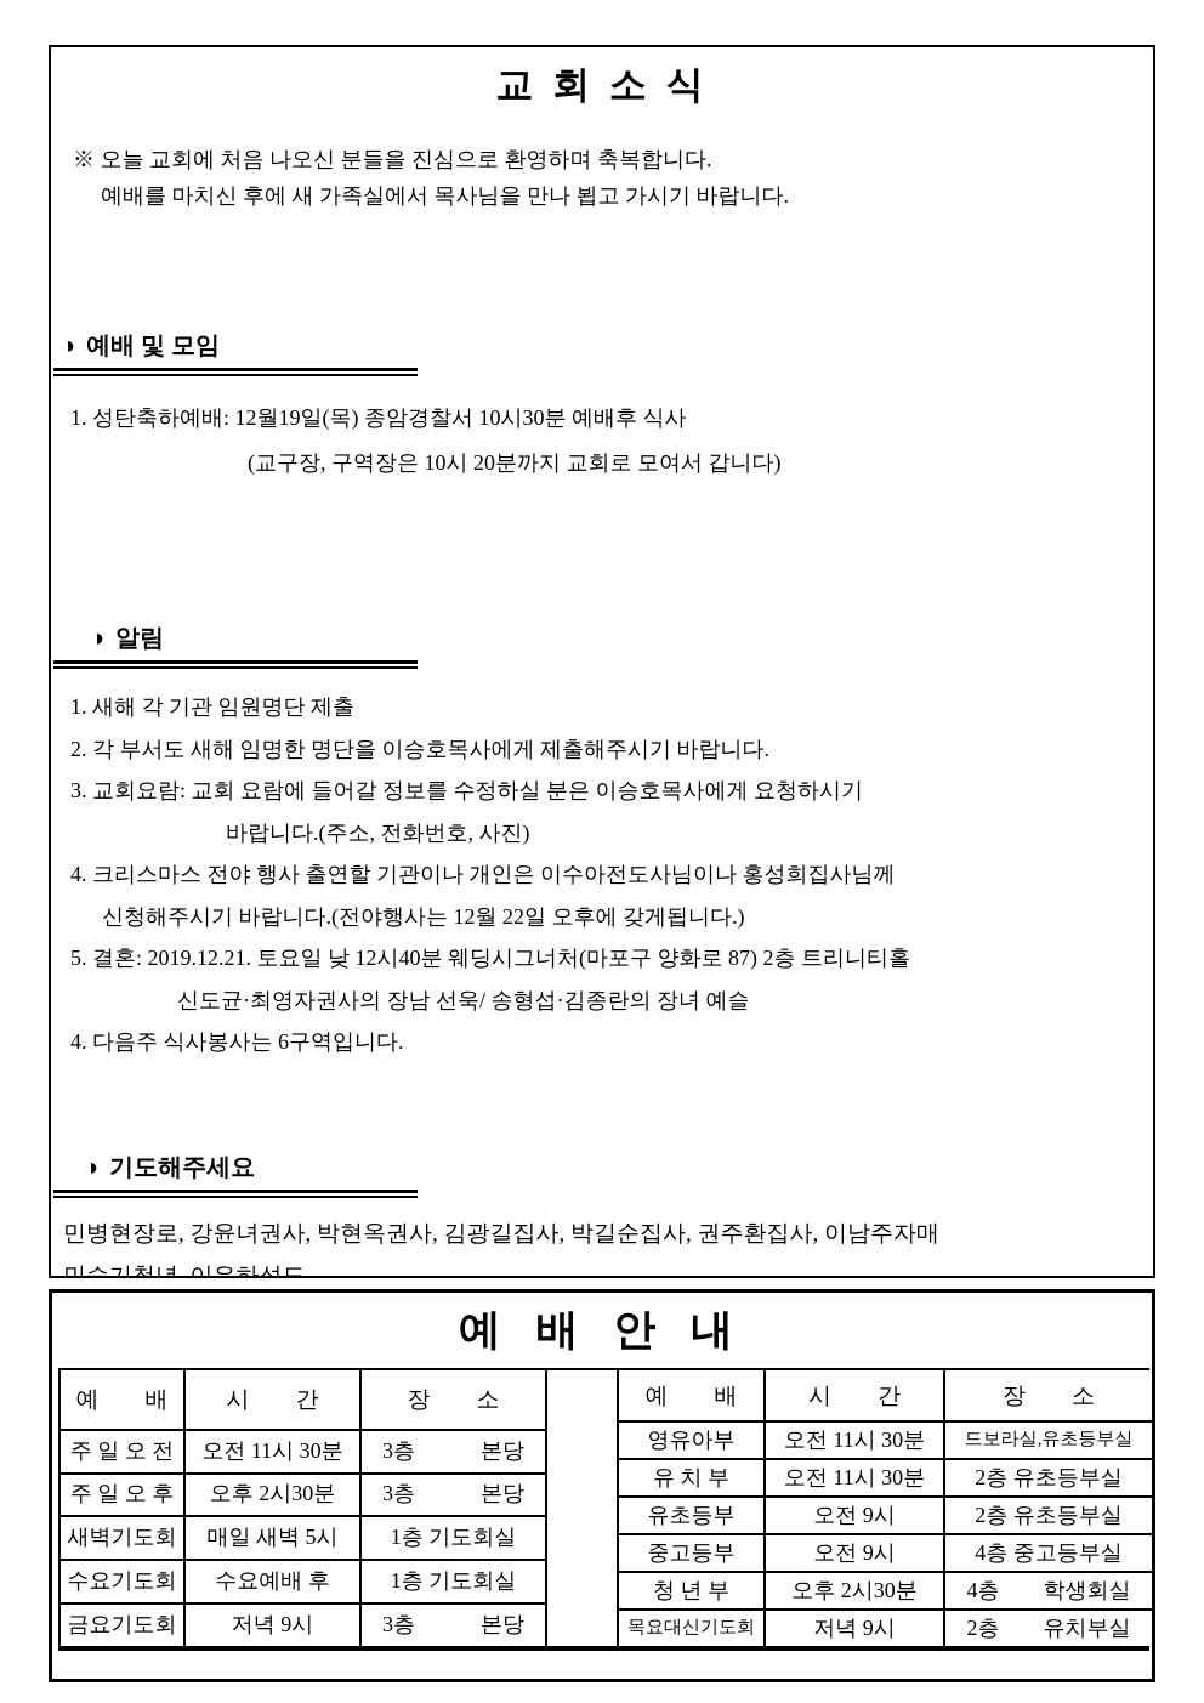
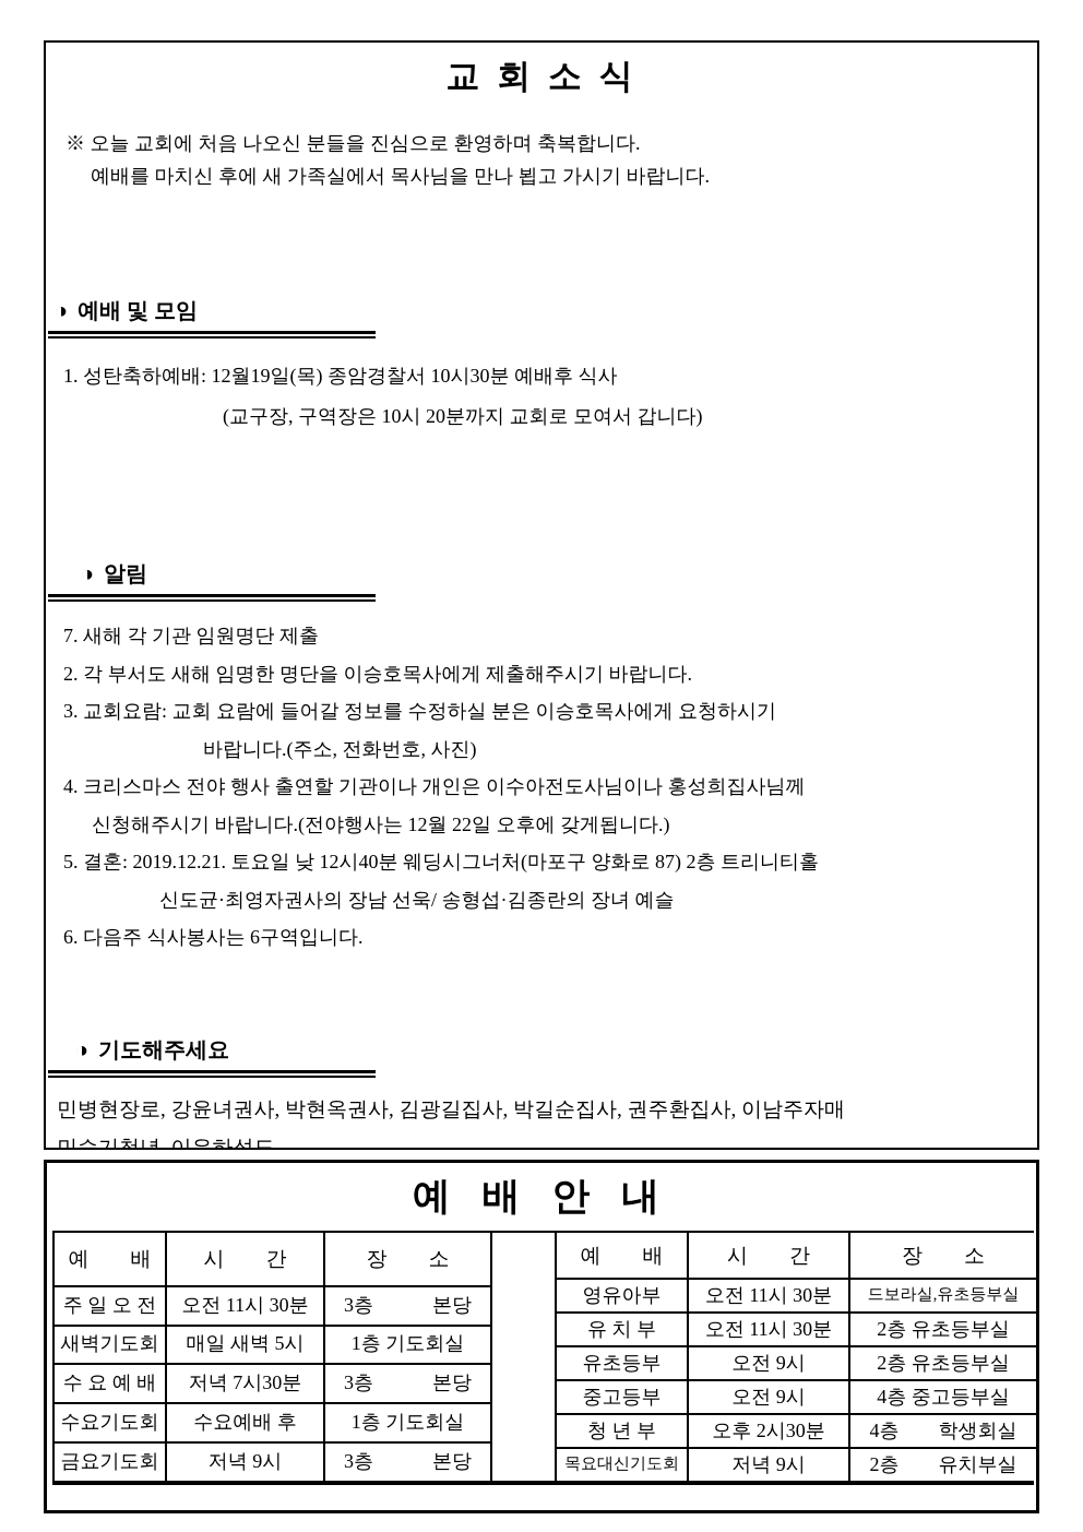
  교 회 소 식
  ※ 오늘 교회에 처음 나오신 분들을 진심으로 환영하며 축복합니다.
  예배를 마치신 후에 새 가족실에서 목사님을 만나 뵙고 가시기 바랍니다.
  ◑ 예배 및 모임
  1. 성탄축하예배: 12월19일(목) 종암경찰서 10시30분 예배후 식사
  (교구장, 구역장은 10시 20분까지 교회로 모여서 갑니다)
  ◑ 알림
- 1. 새해 각 기관 임원명단 제출
+ 7. 새해 각 기관 임원명단 제출
  2. 각 부서도 새해 임명한 명단을 이승호목사에게 제출해주시기 바랍니다.
  3. 교회요람: 교회 요람에 들어갈 정보를 수정하실 분은 이승호목사에게 요청하시기
  바랍니다.(주소, 전화번호, 사진)
  4. 크리스마스 전야 행사 출연할 기관이나 개인은 이수아전도사님이나 홍성희집사님께
  신청해주시기 바랍니다.(전야행사는 12월 22일 오후에 갖게됩니다.)
  5. 결혼: 2019.12.21. 토요일 낮 12시40분 웨딩시그너처(마포구 양화로 87) 2층 트리니티홀
  신도균·최영자권사의 장남 선욱/ 송형섭·김종란의 장녀 예슬
- 4. 다음주 식사봉사는 6구역입니다.
+ 6. 다음주 식사봉사는 6구역입니다.
  ◑ 기도해주세요
  민병현장로, 강윤녀권사, 박현옥권사, 김광길집사, 박길순집사, 권주환집사, 이남주자매
  민승기청년, 이우하성도
  예 배 안 내
  예 배	시 간	장 소
  주 일 오 전	오전 11시 30분	3층 본당
- 주 일 오 후	오후 2시30분	3층 본당
  새벽기도회	매일 새벽 5시	1층 기도회실
+ 수 요 예 배	저녁 7시30분	3층 본당
  수요기도회	수요예배 후	1층 기도회실
  금요기도회	저녁 9시	3층 본당
  예 배	시 간	장 소
  영유아부	오전 11시 30분	드보라실,유초등부실
  유 치 부	오전 11시 30분	2층 유초등부실
  유초등부	오전 9시	2층 유초등부실
  중고등부	오전 9시	4층 중고등부실
  청 년 부	오후 2시30분	4층 학생회실
  목요대신기도회	저녁 9시	2층 유치부실
